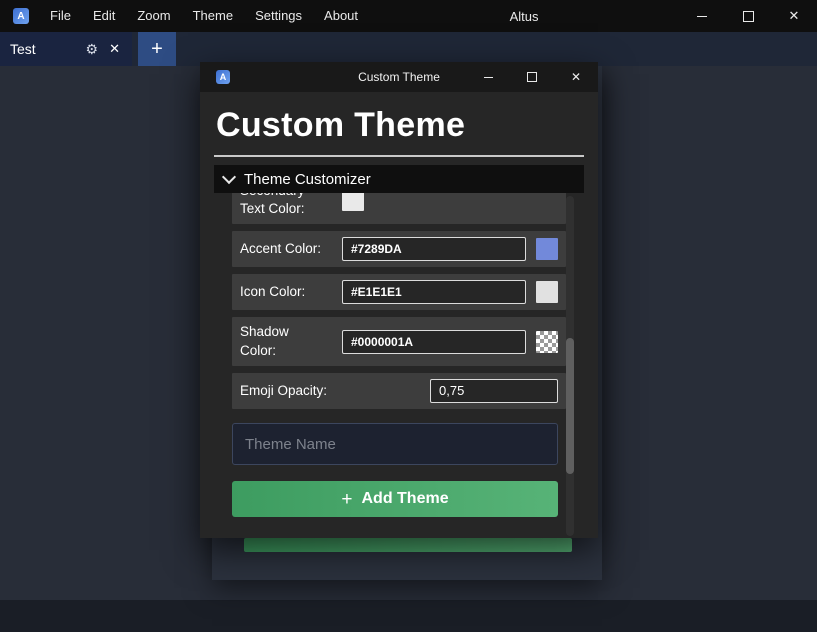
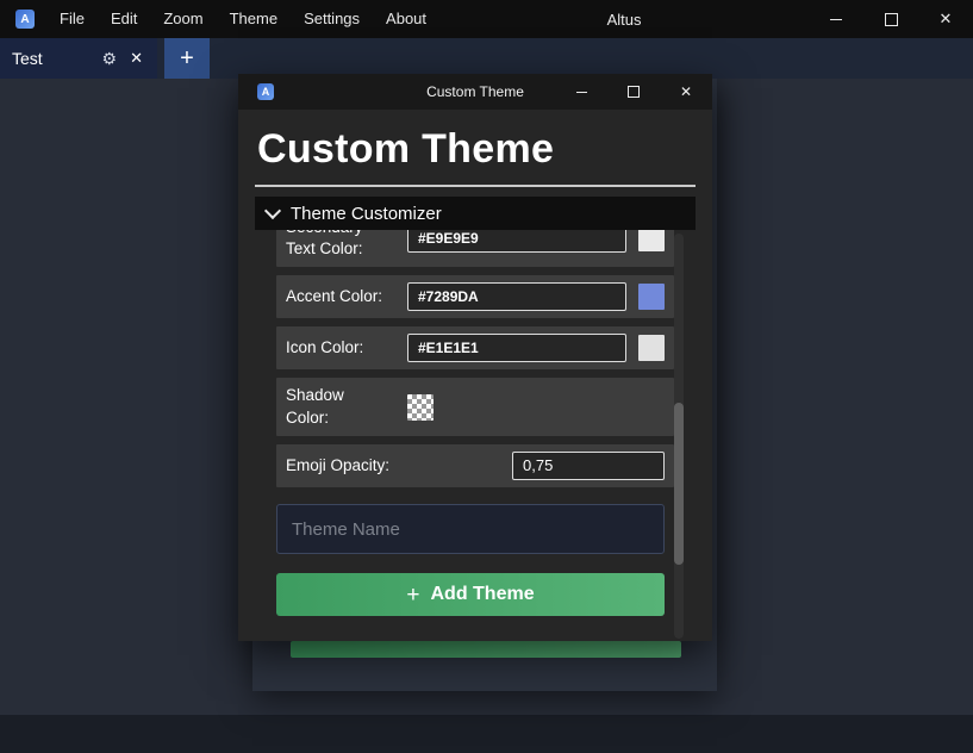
  A
  File
  Edit
  Zoom
  Theme
  Settings
  About
  Altus
  ✕
  Test
  ⚙
  ✕
  +
  A
  Custom Theme
  ✕
  Custom Theme
  Theme Customizer
+ #E9E9E9
  Accent Color:
  #7289DA
  Icon Color:
  #E1E1E1
  Shadow Color:
- #0000001A
  Emoji Opacity:
  0,75
  Theme Name
  +
  Add Theme
